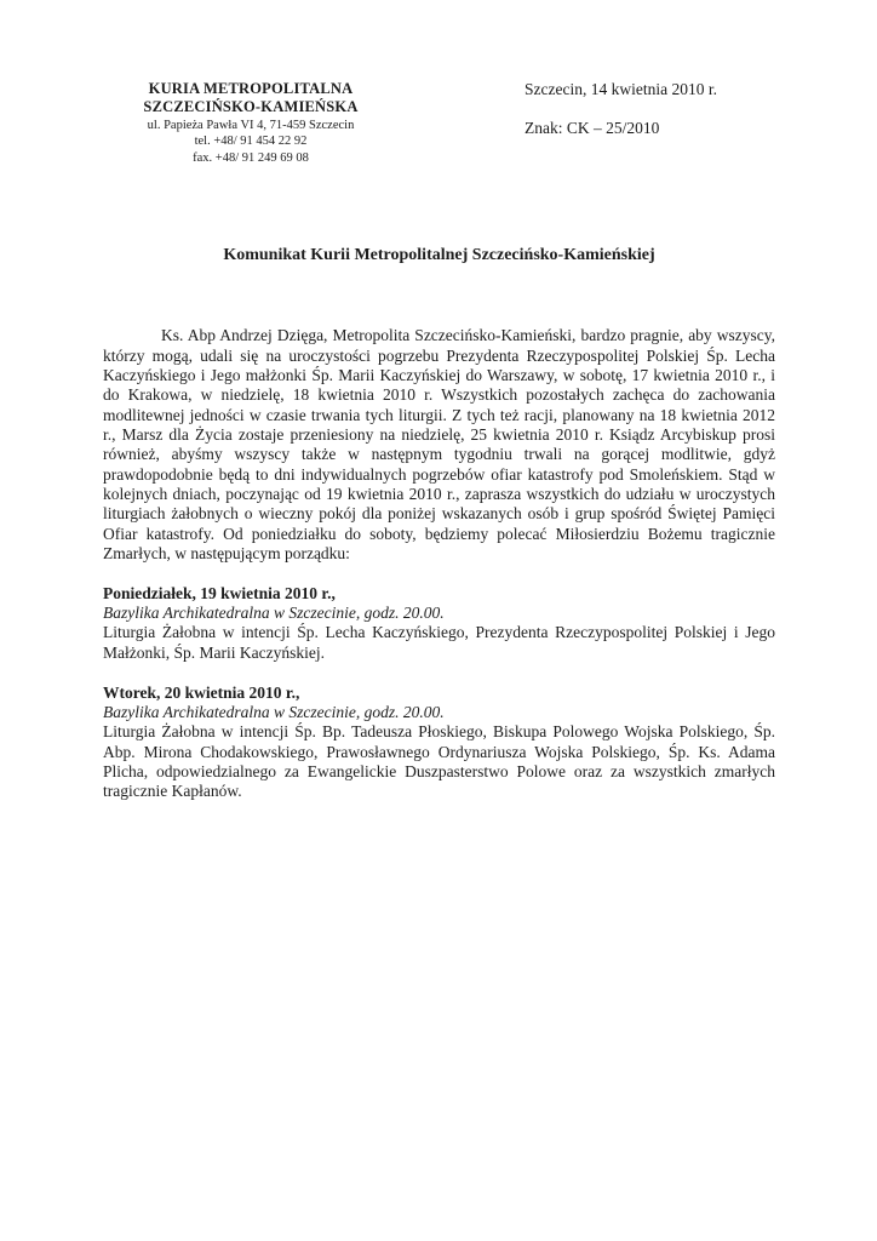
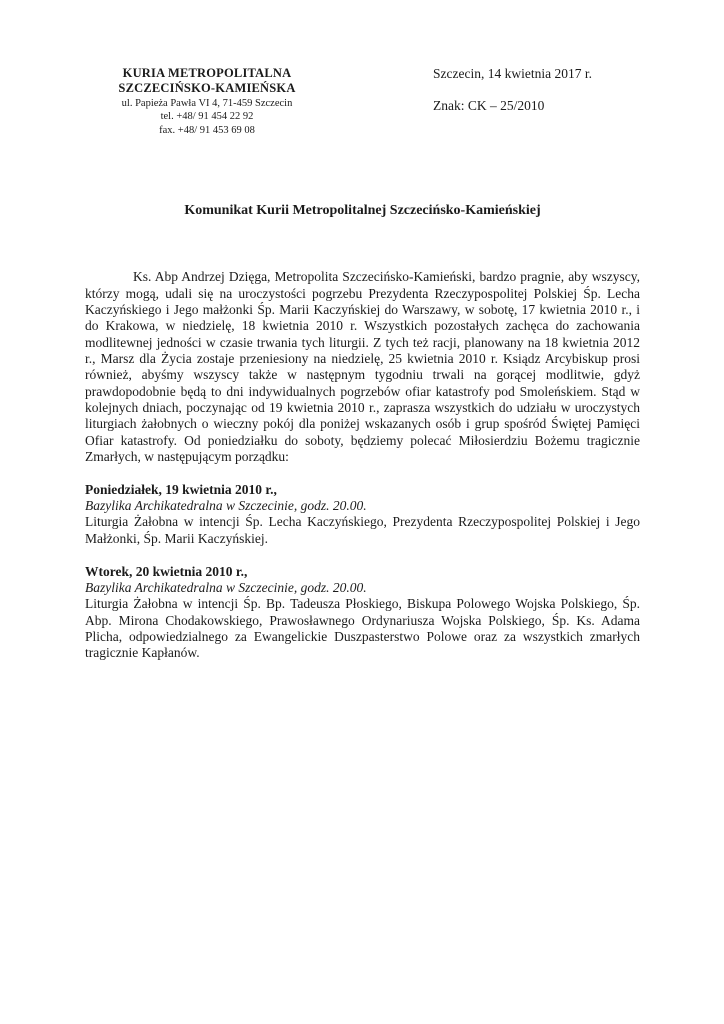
  KURIA METROPOLITALNA
  SZCZECIŃSKO-KAMIEŃSKA
  ul. Papieża Pawła VI 4, 71-459 Szczecin
  tel. +48/ 91 454 22 92
- fax. +48/ 91 249 69 08
+ fax. +48/ 91 453 69 08
- Szczecin, 14 kwietnia 2010 r.
+ Szczecin, 14 kwietnia 2017 r.
  Znak: CK – 25/2010
  Komunikat Kurii Metropolitalnej Szczecińsko-Kamieńskiej
  Ks. Abp Andrzej Dzięga, Metropolita Szczecińsko-Kamieński, bardzo pragnie, aby wszyscy, którzy mogą, udali się na uroczystości pogrzebu Prezydenta Rzeczypospolitej Polskiej Śp. Lecha Kaczyńskiego i Jego małżonki Śp. Marii Kaczyńskiej do Warszawy, w sobotę, 17 kwietnia 2010 r., i do Krakowa, w niedzielę, 18 kwietnia 2010 r. Wszystkich pozostałych zachęca do zachowania modlitewnej jedności w czasie trwania tych liturgii. Z tych też racji, planowany na 18 kwietnia 2012 r., Marsz dla Życia zostaje przeniesiony na niedzielę, 25 kwietnia 2010 r. Ksiądz Arcybiskup prosi również, abyśmy wszyscy także w następnym tygodniu trwali na gorącej modlitwie, gdyż prawdopodobnie będą to dni indywidualnych pogrzebów ofiar katastrofy pod Smoleńskiem. Stąd w kolejnych dniach, poczynając od 19 kwietnia 2010 r., zaprasza wszystkich do udziału w uroczystych liturgiach żałobnych o wieczny pokój dla poniżej wskazanych osób i grup spośród Świętej Pamięci Ofiar katastrofy. Od poniedziałku do soboty, będziemy polecać Miłosierdziu Bożemu tragicznie Zmarłych, w następującym porządku:
  Poniedziałek, 19 kwietnia 2010 r.,
  Bazylika Archikatedralna w Szczecinie, godz. 20.00.
  Liturgia Żałobna w intencji Śp. Lecha Kaczyńskiego, Prezydenta Rzeczypospolitej Polskiej i Jego Małżonki, Śp. Marii Kaczyńskiej.
  Wtorek, 20 kwietnia 2010 r.,
  Bazylika Archikatedralna w Szczecinie, godz. 20.00.
  Liturgia Żałobna w intencji Śp. Bp. Tadeusza Płoskiego, Biskupa Polowego Wojska Polskiego, Śp. Abp. Mirona Chodakowskiego, Prawosławnego Ordynariusza Wojska Polskiego, Śp. Ks. Adama Plicha, odpowiedzialnego za Ewangelickie Duszpasterstwo Polowe oraz za wszystkich zmarłych tragicznie Kapłanów.
